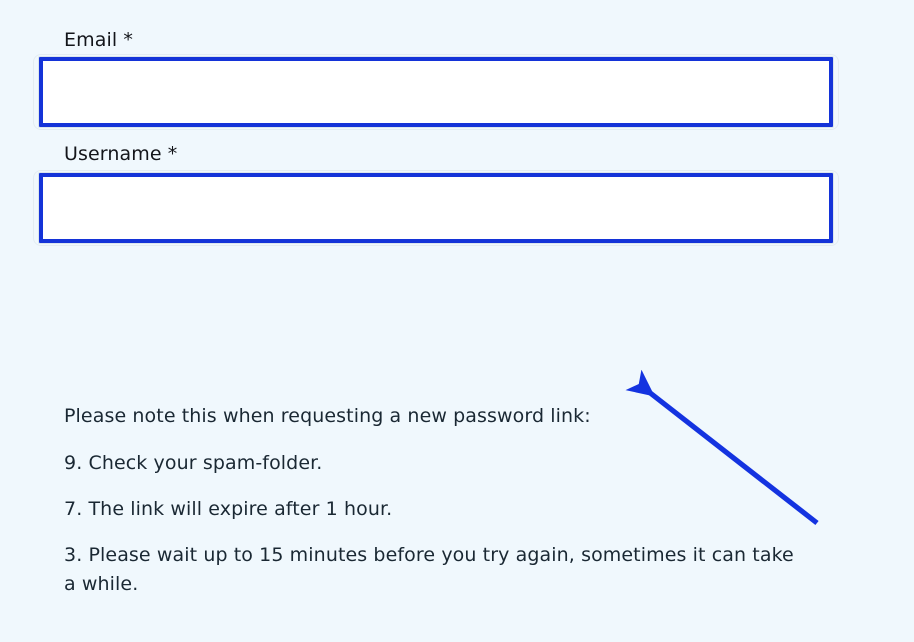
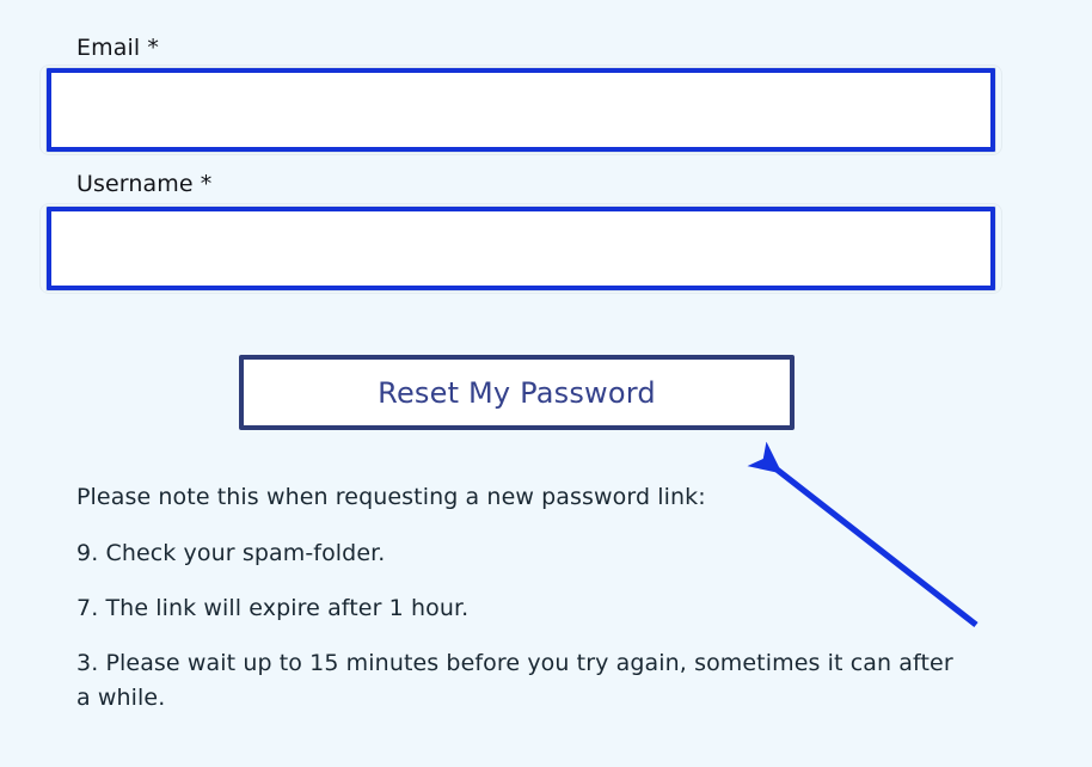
  Email *
  Username *
+ Reset My Password
  Please note this when requesting a new password link:
  9. Check your spam-folder.
  7. The link will expire after 1 hour.
- 3. Please wait up to 15 minutes before you try again, sometimes it can take a while.
+ 3. Please wait up to 15 minutes before you try again, sometimes it can after a while.
